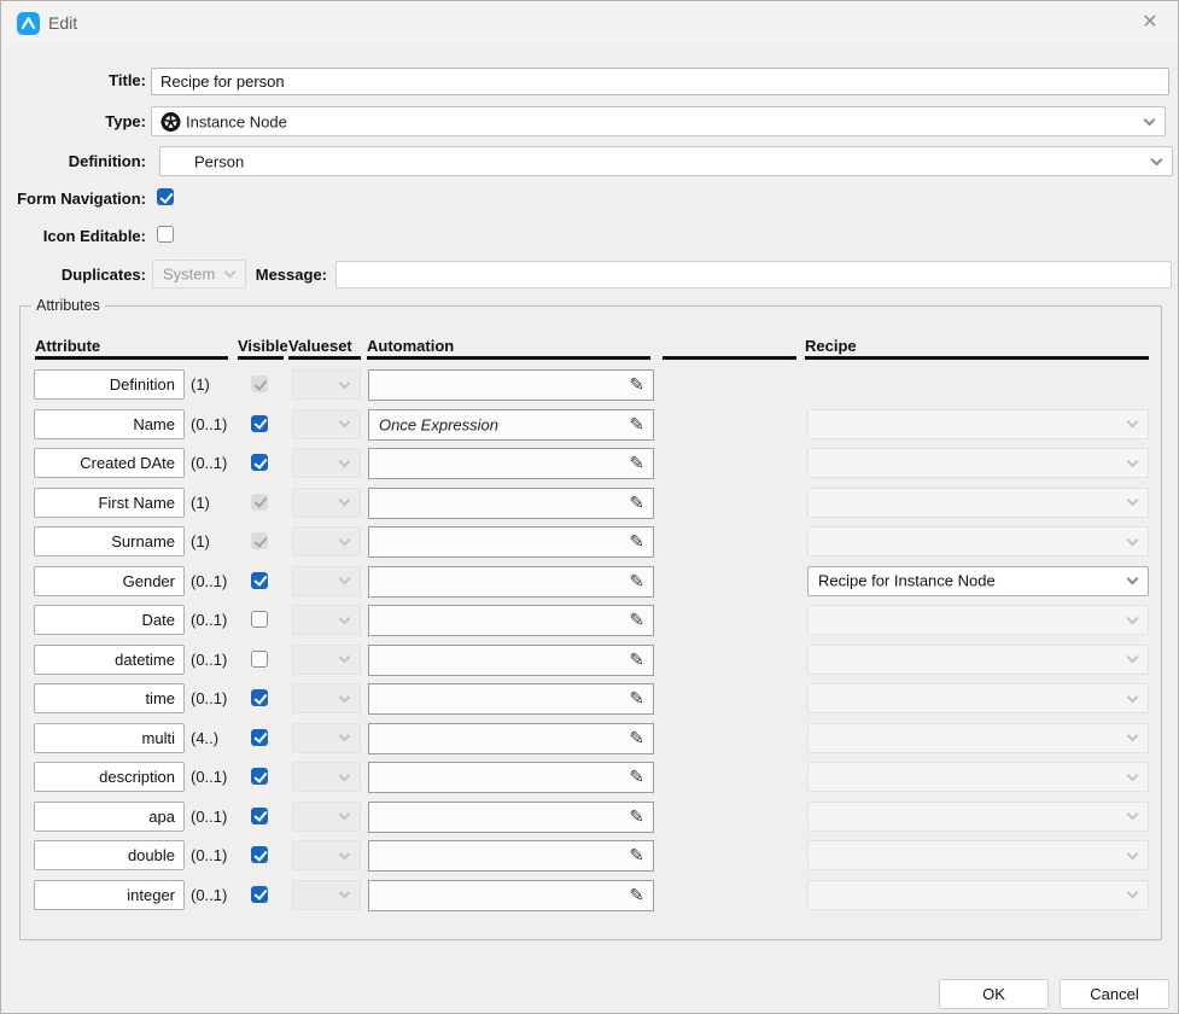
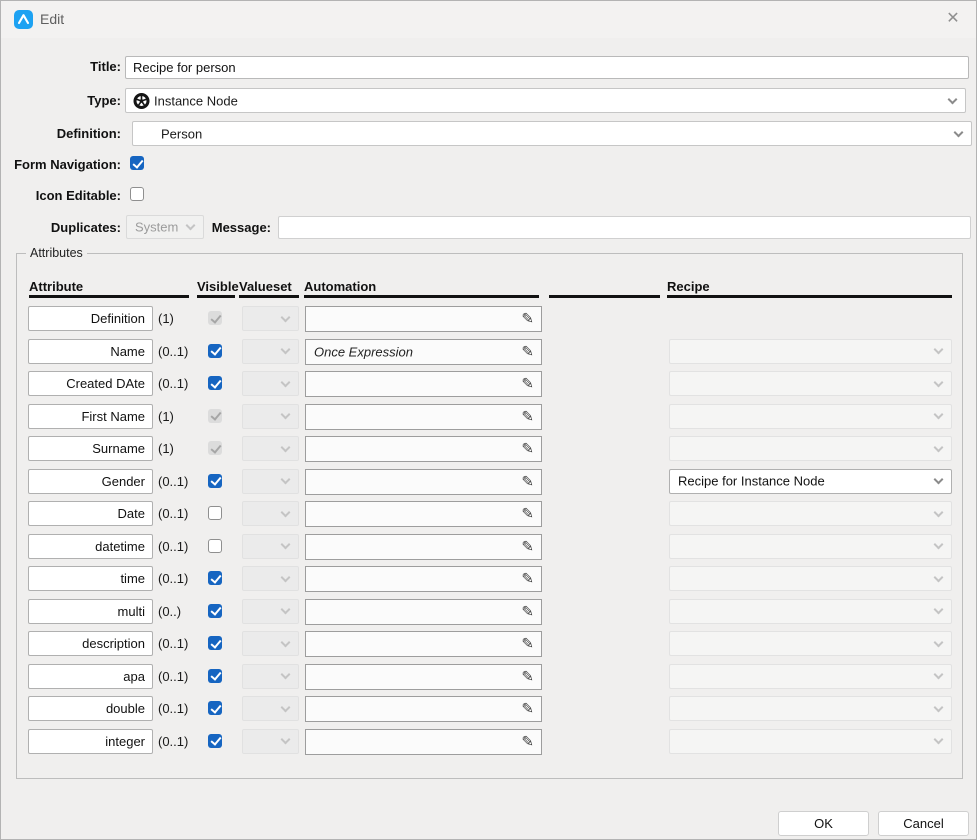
  Edit
  ✕
  Title:
  Recipe for person
  Type:
  Instance Node
  Definition:
  Person
  Form Navigation:
  Icon Editable:
  Duplicates:
  System
  Message:
  Attributes
  Attribute
  Visible
  Valueset
  Automation
  Recipe
  Definition
  (1)
  ✎
  Name
  (0..1)
  Once Expression
  ✎
  Created DAte
  (0..1)
  ✎
  First Name
  (1)
  ✎
  Surname
  (1)
  ✎
  Gender
  (0..1)
  ✎
  Recipe for Instance Node
  Date
  (0..1)
  ✎
  datetime
  (0..1)
  ✎
  time
  (0..1)
  ✎
  multi
- (4..)
+ (0..)
  ✎
  description
  (0..1)
  ✎
  apa
  (0..1)
  ✎
  double
  (0..1)
  ✎
  integer
  (0..1)
  ✎
  OK
  Cancel
